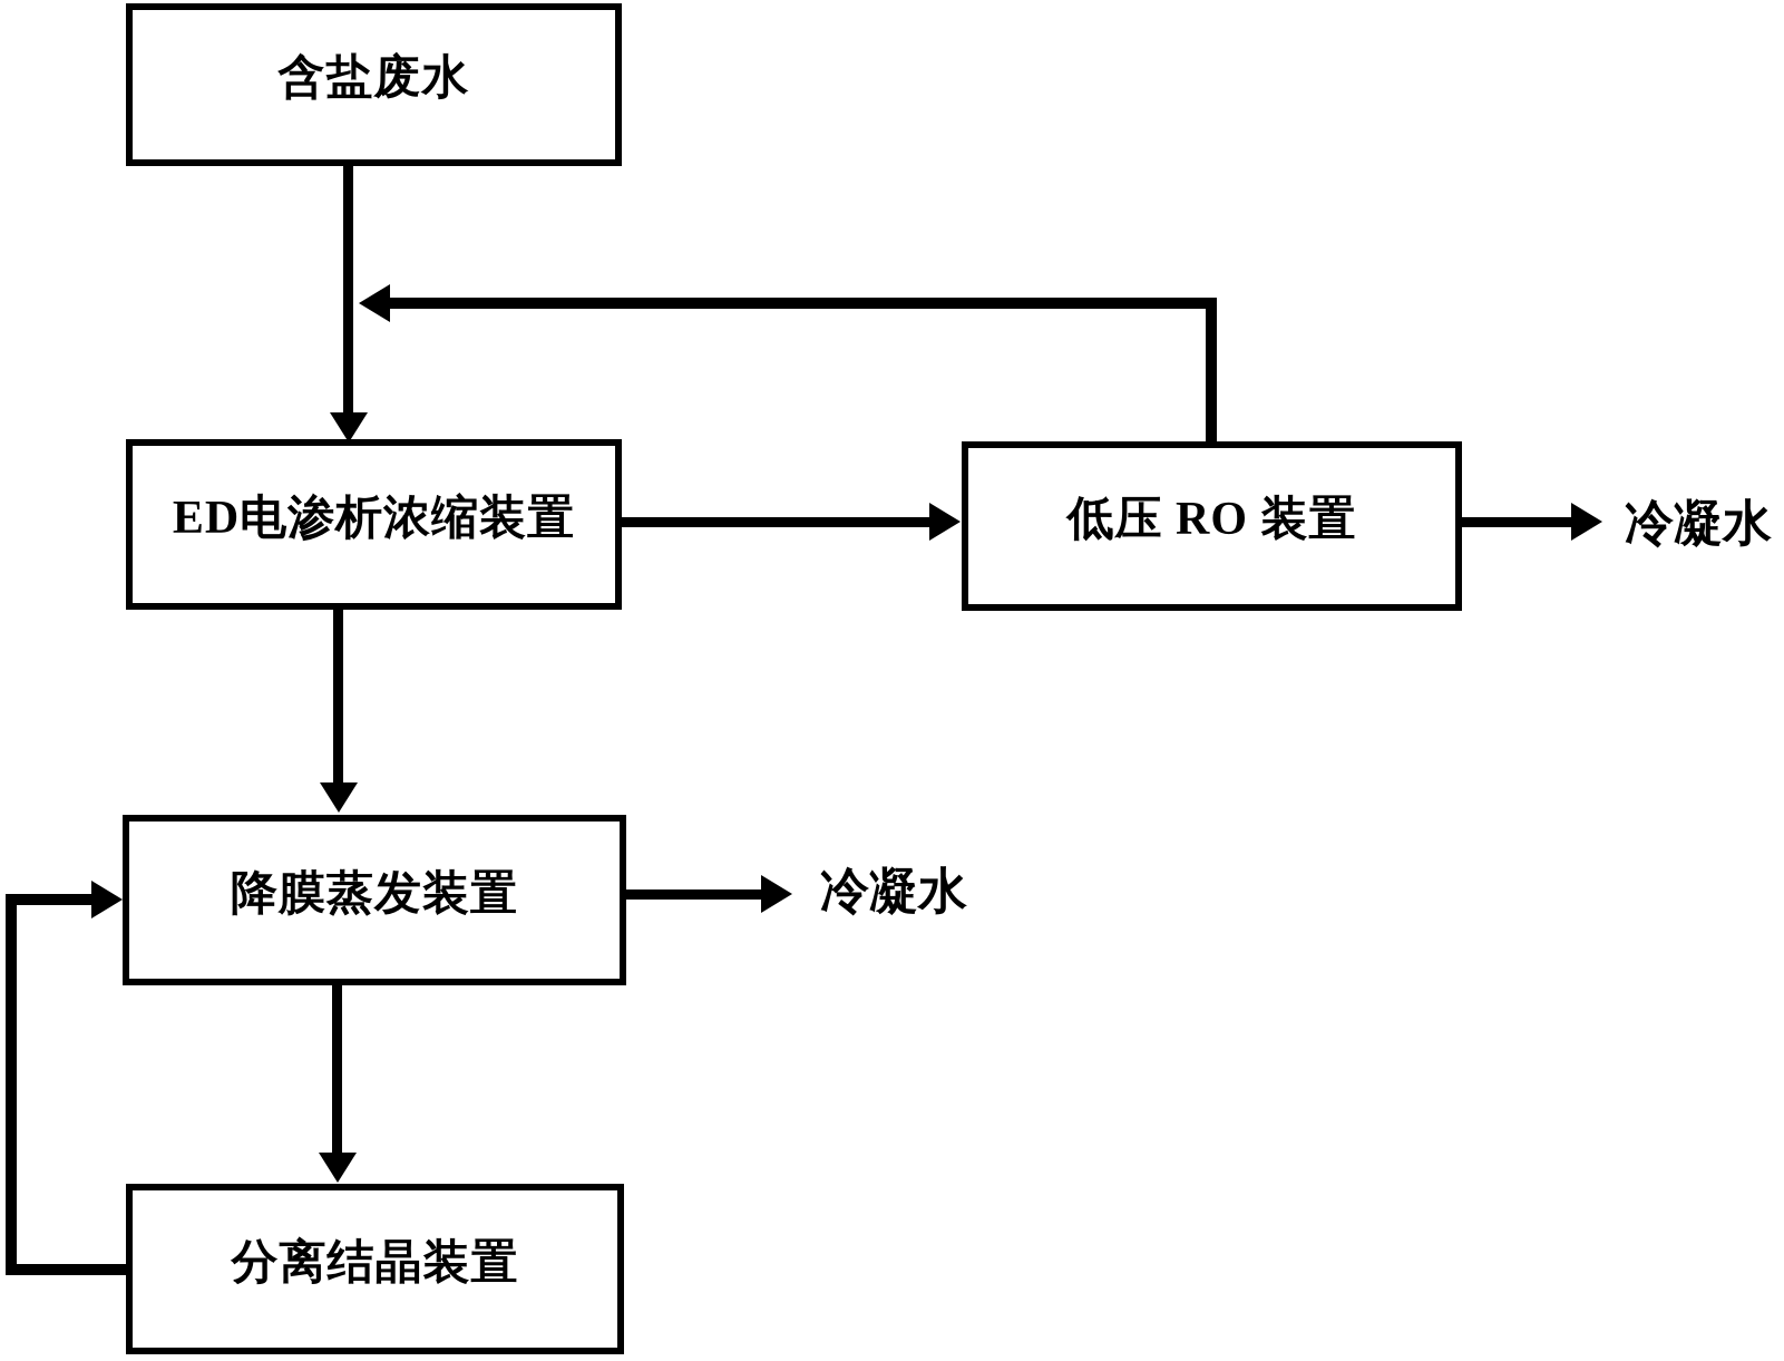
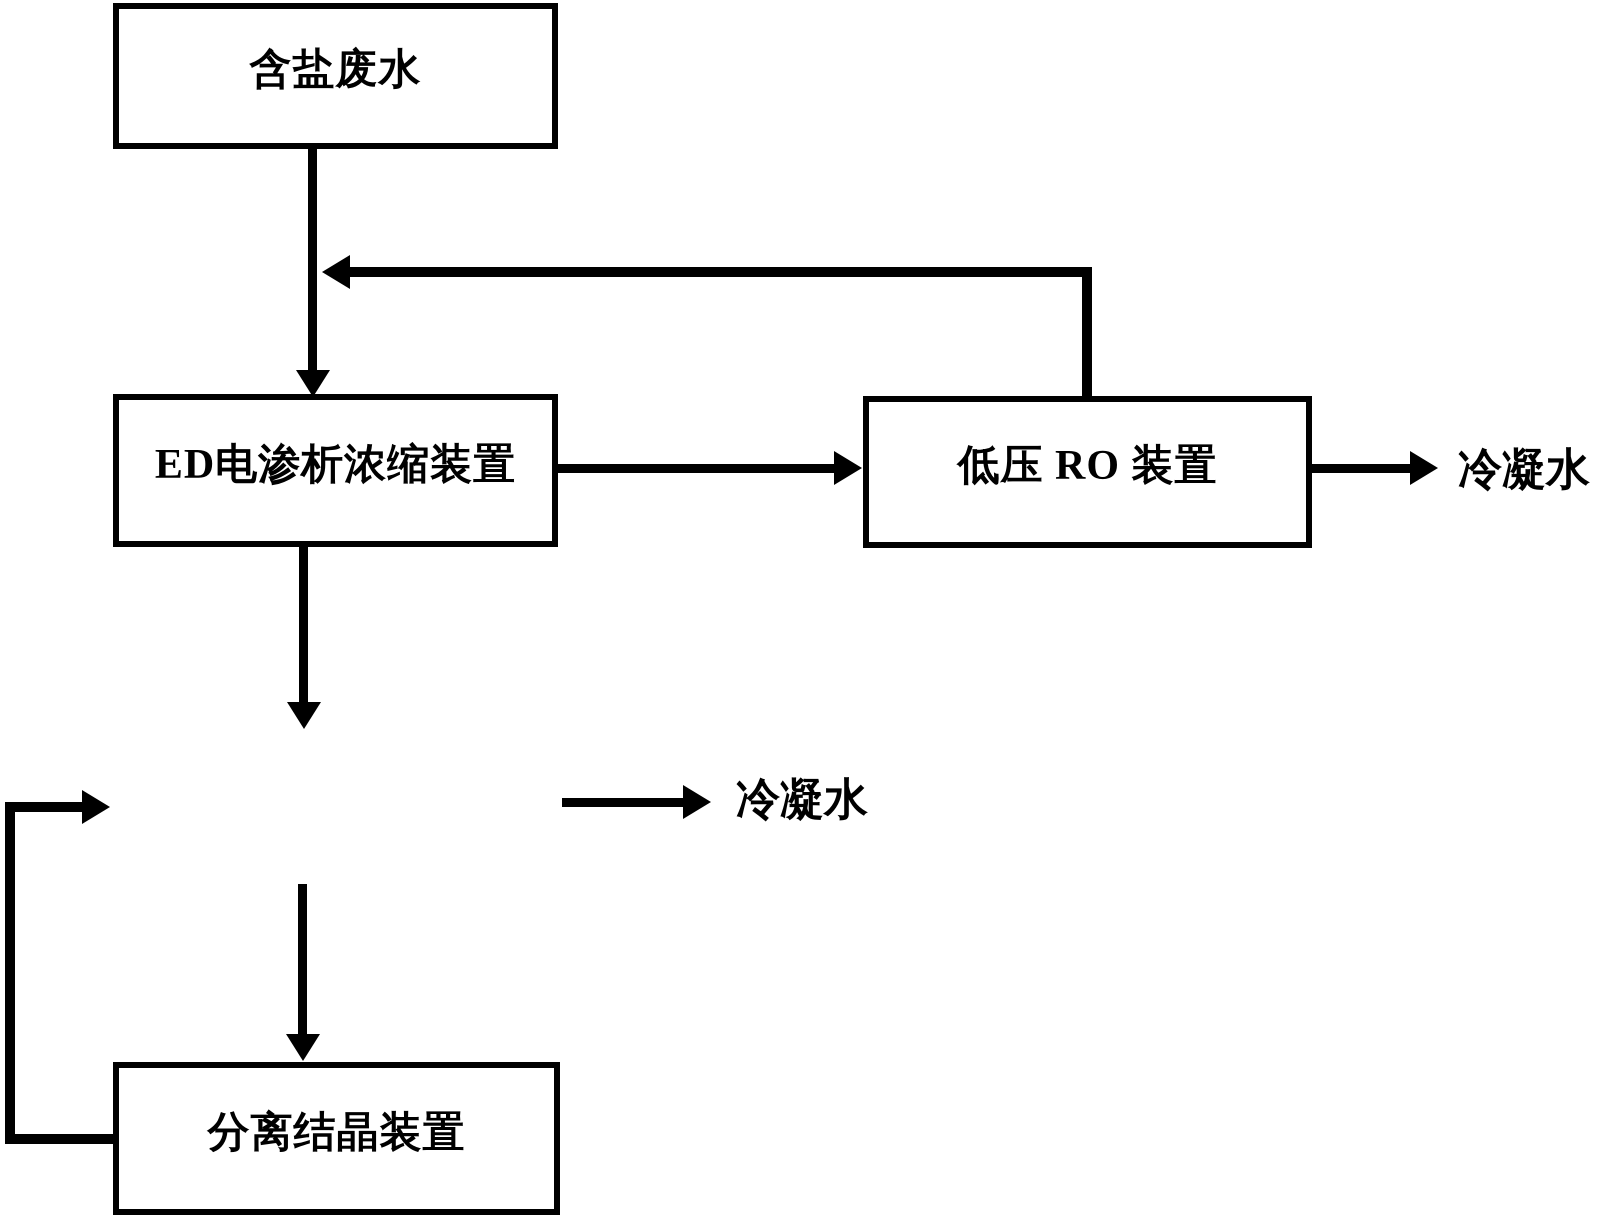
  含盐废水
  ED电渗析浓缩装置
  低压 RO 装置
- 降膜蒸发装置
  分离结晶装置
  冷凝水
  冷凝水
